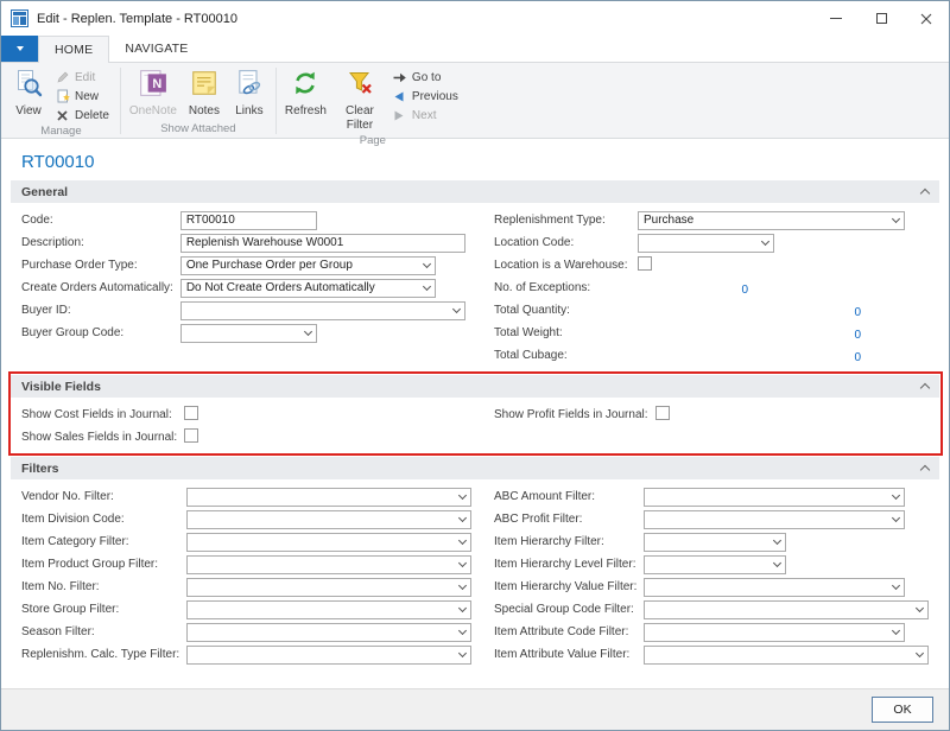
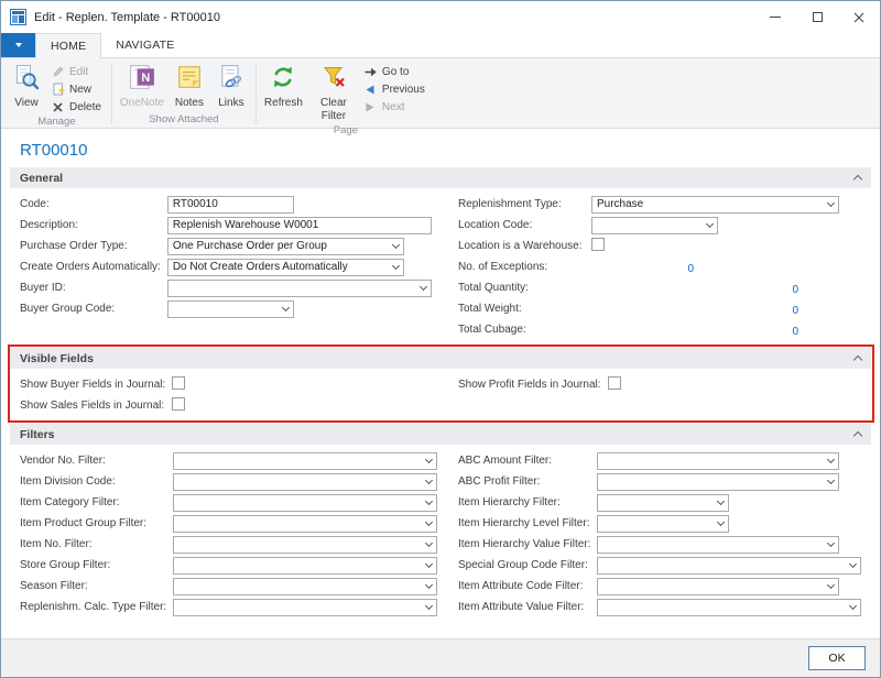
  Edit - Replen. Template - RT00010
  HOME
  NAVIGATE
  View
  Edit
  New
  Delete
  Manage
  N
  OneNote
  Notes
  Links
  Show Attached
  Refresh
  Clear Filter
  Go to
  Previous
  Next
  Page
  RT00010
  General
  Code:	RT00010
  Description:	Replenish Warehouse W0001
  Purchase Order Type:	One Purchase Order per Group
  Create Orders Automatically:	Do Not Create Orders Automatically
  Buyer ID:
  Buyer Group Code:
  Replenishment Type:	Purchase
  Location Code:
  Location is a Warehouse:
  No. of Exceptions:	0
  Total Quantity:	0
  Total Weight:	0
  Total Cubage:	0
  Visible Fields
- Show Cost Fields in Journal:
+ Show Buyer Fields in Journal:
  Show Sales Fields in Journal:
  Show Profit Fields in Journal:
  Filters
  Vendor No. Filter:
  Item Division Code:
  Item Category Filter:
  Item Product Group Filter:
  Item No. Filter:
  Store Group Filter:
  Season Filter:
  Replenishm. Calc. Type Filter:
  ABC Amount Filter:
  ABC Profit Filter:
  Item Hierarchy Filter:
  Item Hierarchy Level Filter:
  Item Hierarchy Value Filter:
  Special Group Code Filter:
  Item Attribute Code Filter:
  Item Attribute Value Filter:
  OK
